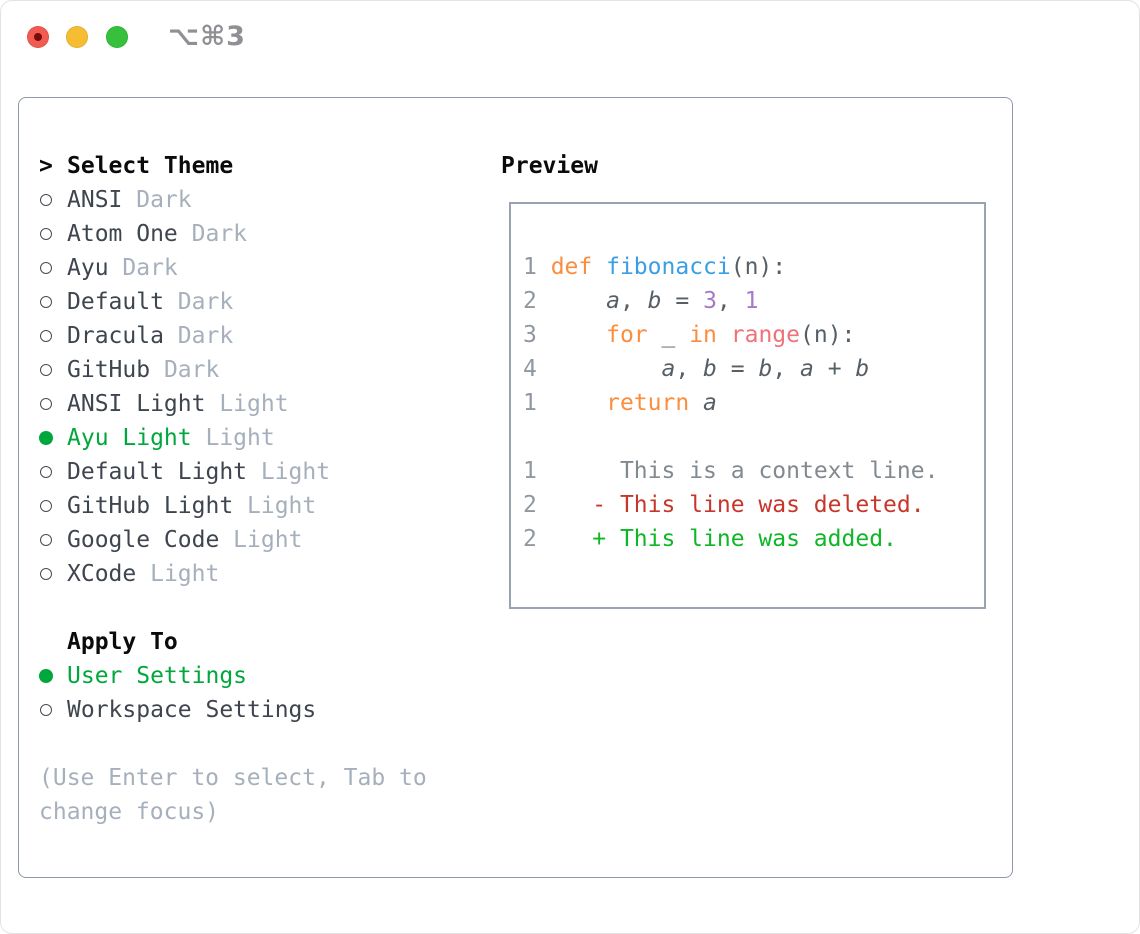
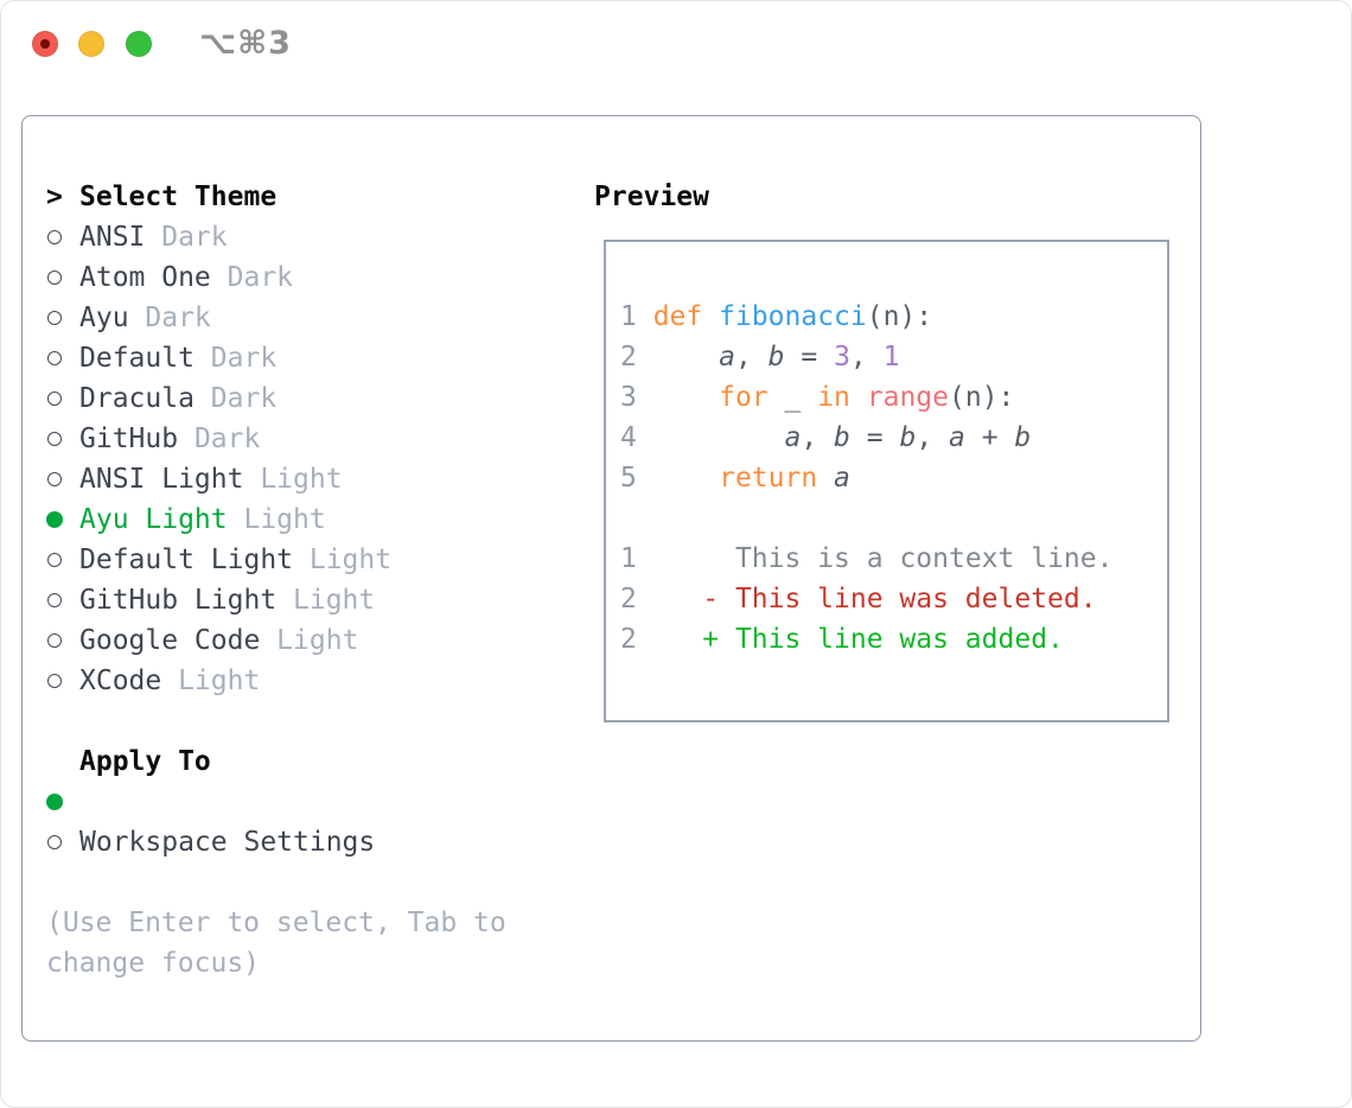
  ⌥⌘3
  > Select Theme
  ANSI Dark
  Atom One Dark
  Ayu Dark
  Default Dark
  Dracula Dark
  GitHub Dark
  ANSI Light Light
  Ayu Light Light
  Default Light Light
  GitHub Light Light
  Google Code Light
  XCode Light
  Apply To
- User Settings
  Workspace Settings
  (Use Enter to select, Tab to
  change focus)
  Preview
  1 def fibonacci(n):
  2 a, b = 3, 1
  3 for _ in range(n):
  4 a, b = b, a + b
- 1 return a
+ 5 return a
  1 This is a context line.
  2 - This line was deleted.
  2 + This line was added.
